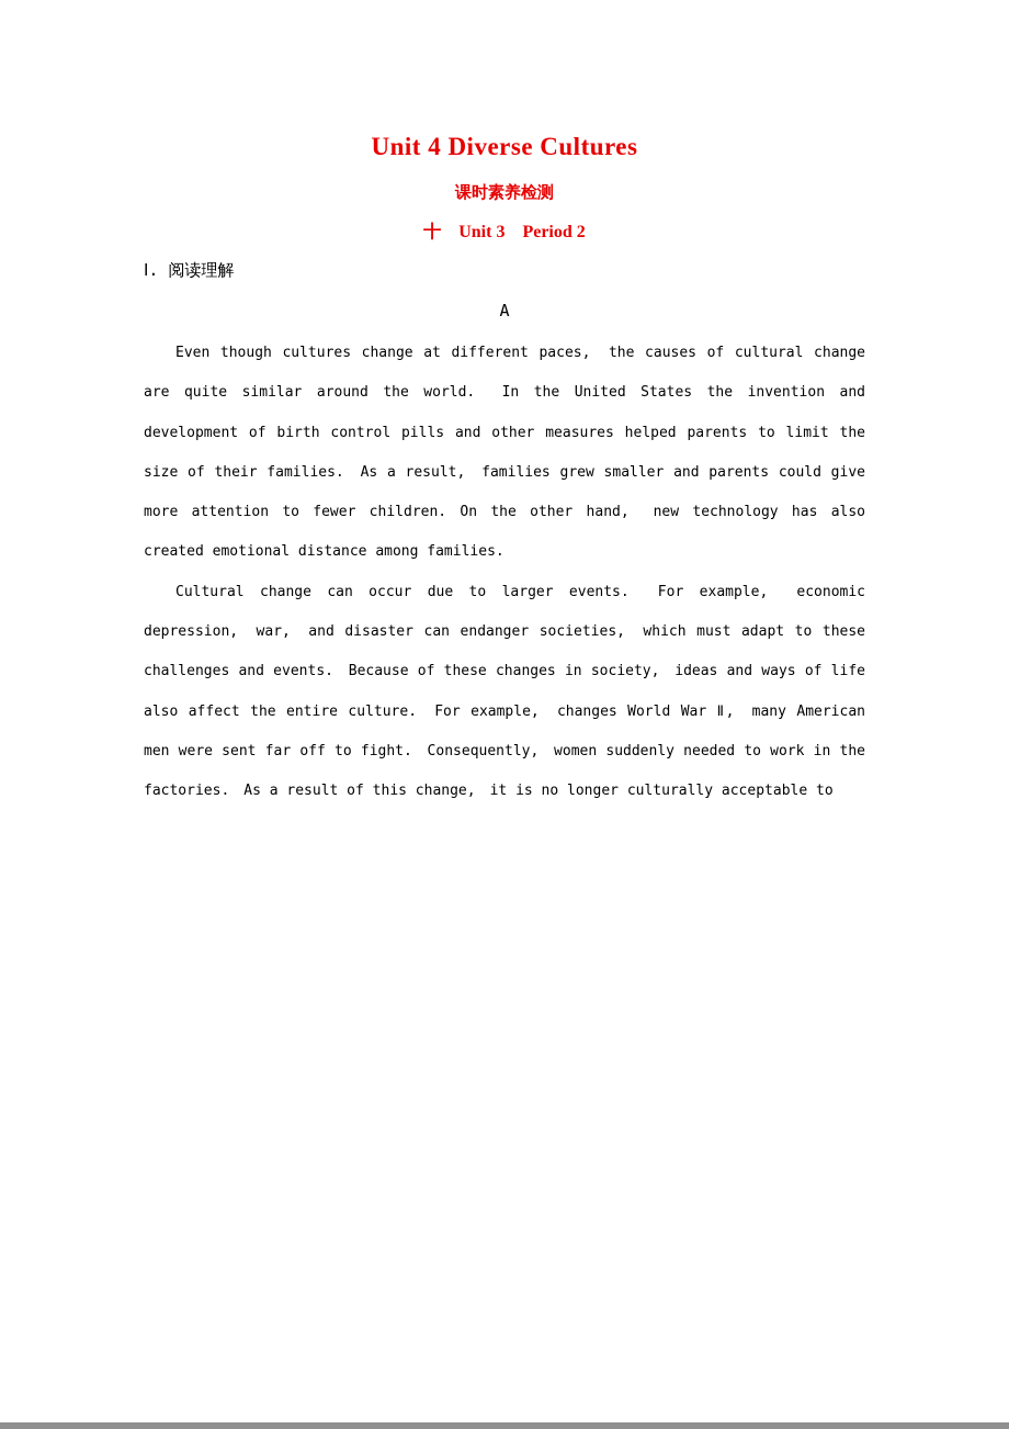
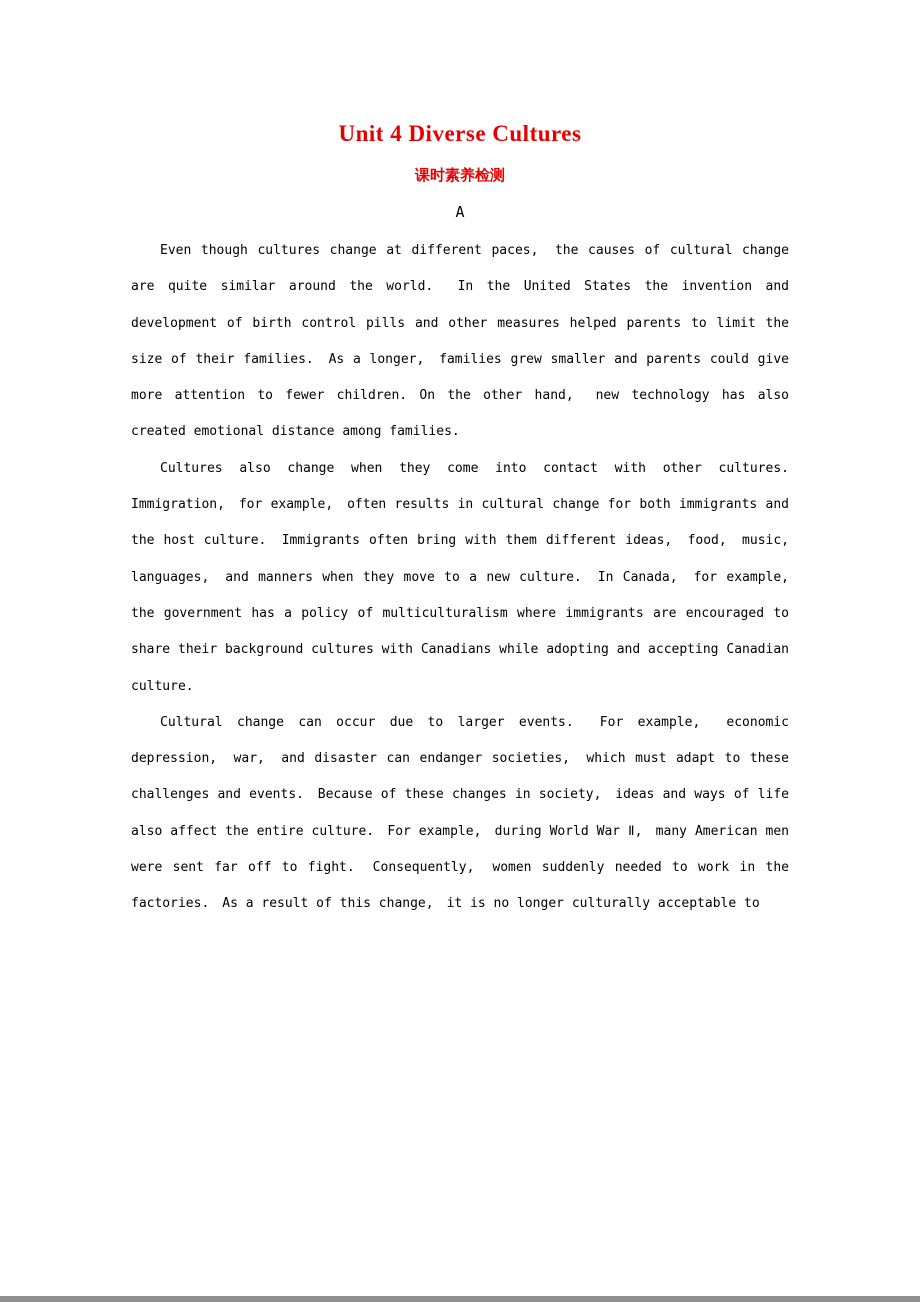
  Unit 4 Diverse Cultures
  课时素养检测
- 十 Unit 3 Period 2
- Ⅰ. 阅读理解
  A
- Even though cultures change at different paces, the causes of cultural change are quite similar around the world. In the United States the invention and development of birth control pills and other measures helped parents to limit the size of their families. As a result, families grew smaller and parents could give more attention to fewer children. On the other hand, new technology has also created emotional distance among families.
+ Even though cultures change at different paces, the causes of cultural change are quite similar around the world. In the United States the invention and development of birth control pills and other measures helped parents to limit the size of their families. As a longer, families grew smaller and parents could give more attention to fewer children. On the other hand, new technology has also created emotional distance among families.
+ Cultures also change when they come into contact with other cultures. Immigration, for example, often results in cultural change for both immigrants and the host culture. Immigrants often bring with them different ideas, food, music, languages, and manners when they move to a new culture. In Canada, for example, the government has a policy of multiculturalism where immigrants are encouraged to share their background cultures with Canadians while adopting and accepting Canadian culture.
- Cultural change can occur due to larger events. For example, economic depression, war, and disaster can endanger societies, which must adapt to these challenges and events. Because of these changes in society, ideas and ways of life also affect the entire culture. For example, changes World War Ⅱ, many American men were sent far off to fight. Consequently, women suddenly needed to work in the factories. As a result of this change, it is no longer culturally acceptable to
+ Cultural change can occur due to larger events. For example, economic depression, war, and disaster can endanger societies, which must adapt to these challenges and events. Because of these changes in society, ideas and ways of life also affect the entire culture. For example, during World War Ⅱ, many American men were sent far off to fight. Consequently, women suddenly needed to work in the factories. As a result of this change, it is no longer culturally acceptable to
